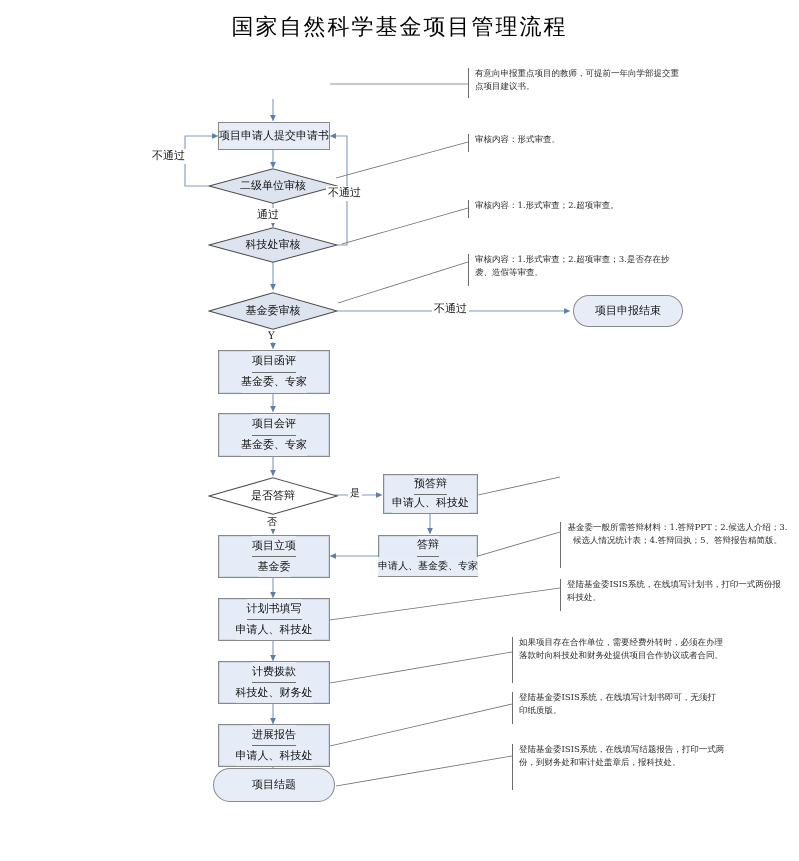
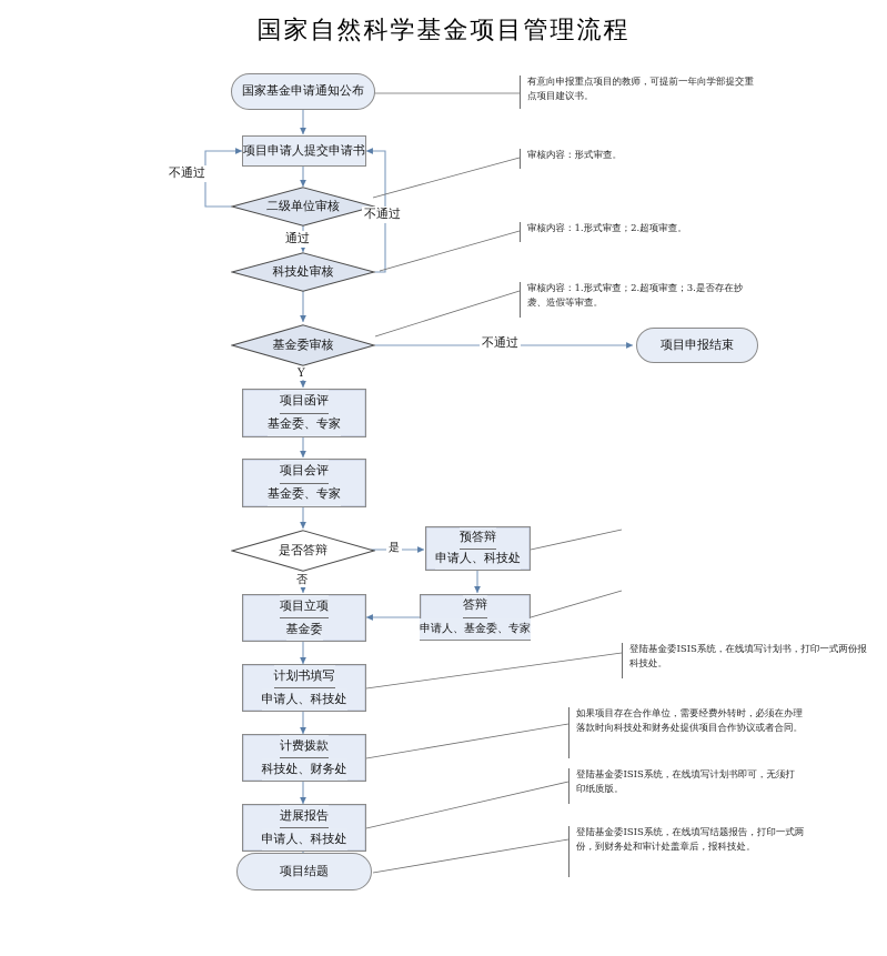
  国家自然科学基金项目管理流程
+ 国家基金申请通知公布
  项目申请人提交申请书
  二级单位审核
  科技处审核
  基金委审核
  项目申报结束
  项目函评
  基金委、专家
  项目会评
  基金委、专家
  是否答辩
  预答辩
  申请人、科技处
  答辩
  申请人、基金委、专家
  项目立项
  基金委
  计划书填写
  申请人、科技处
  计费拨款
  科技处、财务处
  进展报告
  申请人、科技处
  项目结题
  不通过
  不通过
  通过
  不通过
  Y
  是
  否
  有意向申报重点项目的教师，可提前一年向学部提交重点项目建议书。
  审核内容：形式审查。
  审核内容：1.形式审查；2.超项审查。
  审核内容：1.形式审查；2.超项审查；3.是否存在抄袭、造假等审查。
- 基金委一般所需答辩材料：1.答辩PPT；2.候选人介绍；3.候选人情况统计表；4.答辩回执；5、答辩报告精简版。
  登陆基金委ISIS系统，在线填写计划书，打印一式两份报科技处。
  如果项目存在合作单位，需要经费外转时，必须在办理落款时向科技处和财务处提供项目合作协议或者合同。
  登陆基金委ISIS系统，在线填写计划书即可，无须打印纸质版。
  登陆基金委ISIS系统，在线填写结题报告，打印一式两份，到财务处和审计处盖章后，报科技处。
